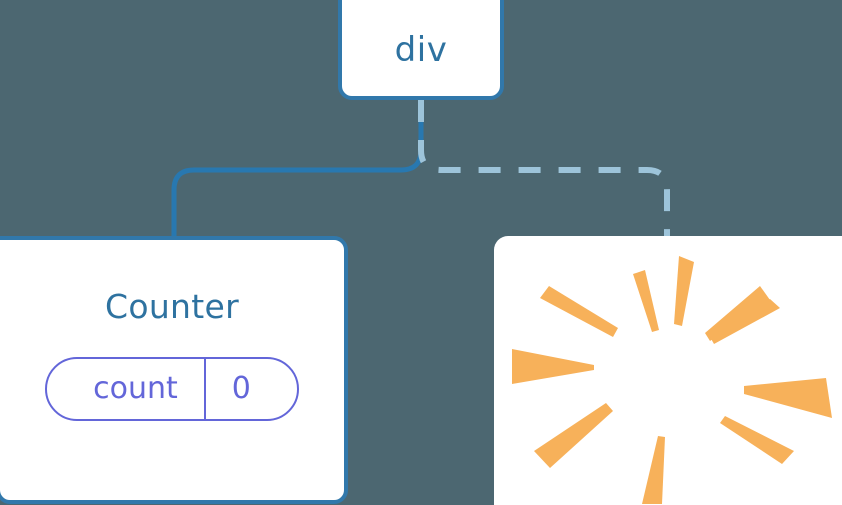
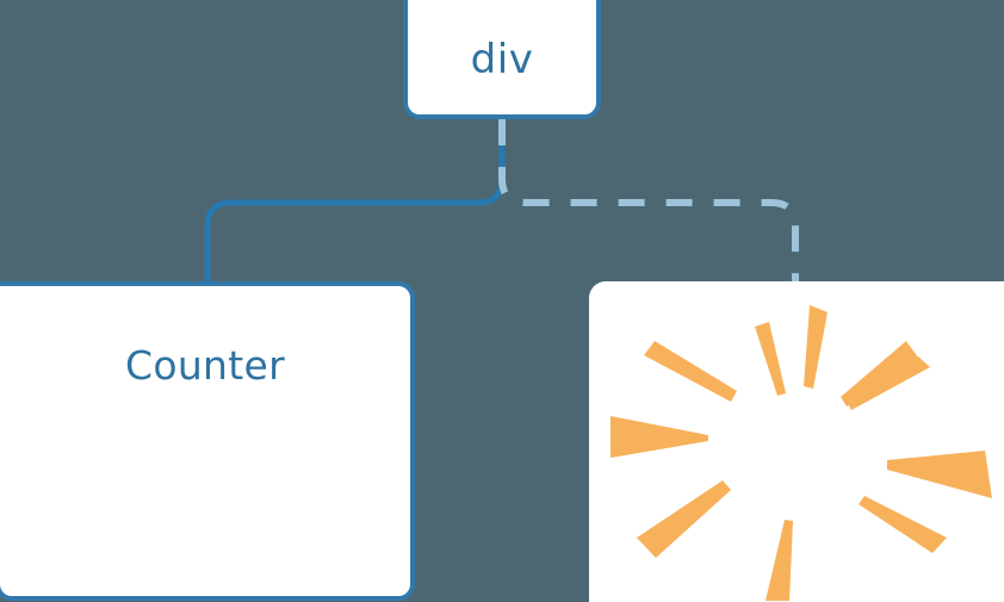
  div
  Counter
- count
- 0
